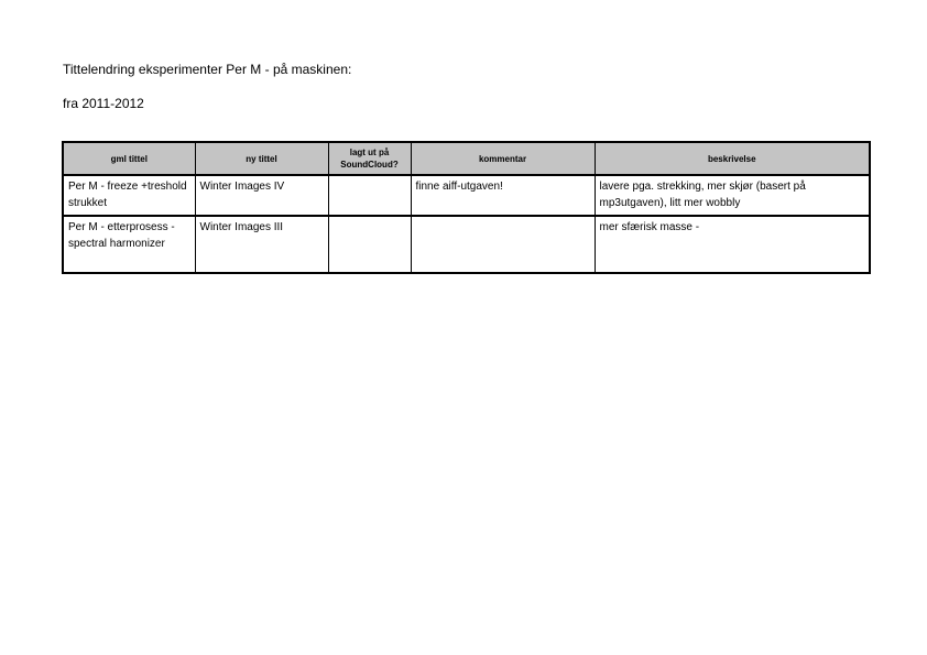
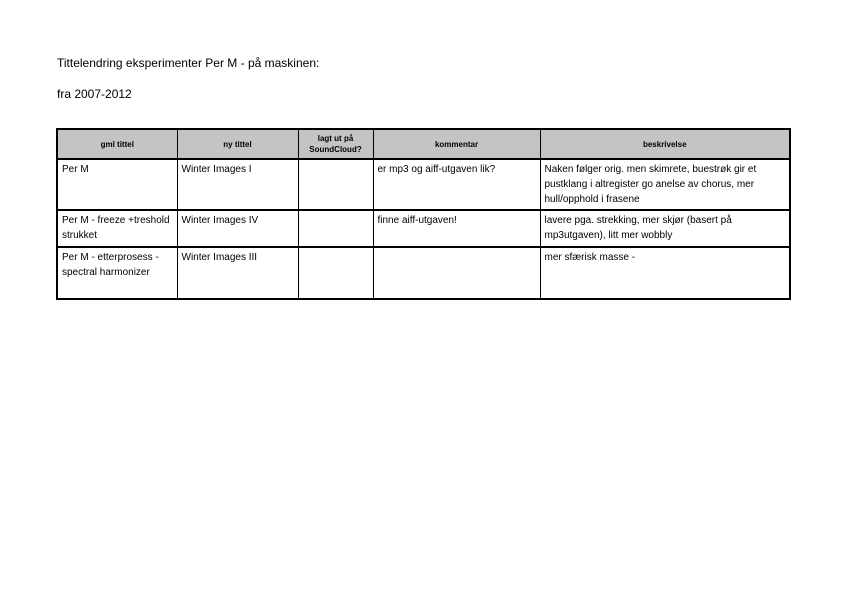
  Tittelendring eksperimenter Per M - på maskinen:
- fra 2011-2012
+ fra 2007-2012
  gml tittel	ny tittel	lagt ut på SoundCloud?	kommentar	beskrivelse
+ Per M	Winter Images I		er mp3 og aiff-utgaven lik?	Naken følger orig. men skimrete, buestrøk gir et pustklang i altregister go anelse av chorus, mer hull/opphold i frasene
  Per M - freeze +treshold strukket	Winter Images IV		finne aiff-utgaven!	lavere pga. strekking, mer skjør (basert på mp3utgaven), litt mer wobbly
  Per M - etterprosess - spectral harmonizer	Winter Images III			mer sfærisk masse -
